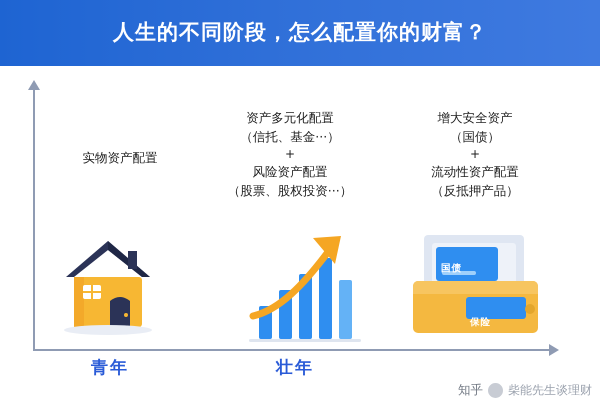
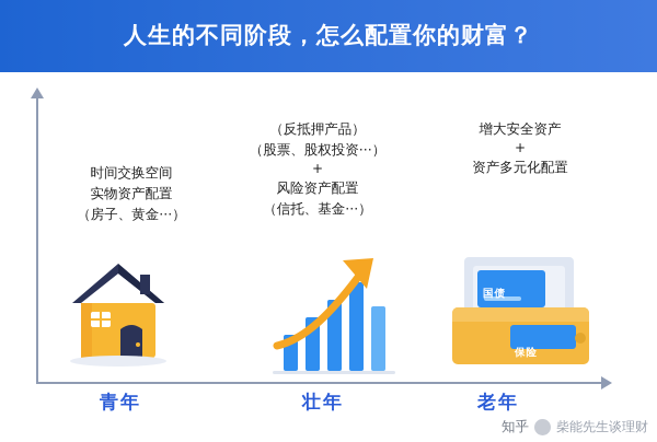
  人生的不同阶段，怎么配置你的财富？
+ 时间交换空间
  实物资产配置
+ （房子、黄金···）
- 资产多元化配置
+ （反抵押产品）
- （信托、基金···）
+ （股票、股权投资···）
  +
  风险资产配置
- （股票、股权投资···）
+ （信托、基金···）
  增大安全资产
- （国债）
  +
- 流动性资产配置
- （反抵押产品）
+ 资产多元化配置
  国债
  保险
  青年
  壮年
+ 老年
  知乎
  柴能先生谈理财
